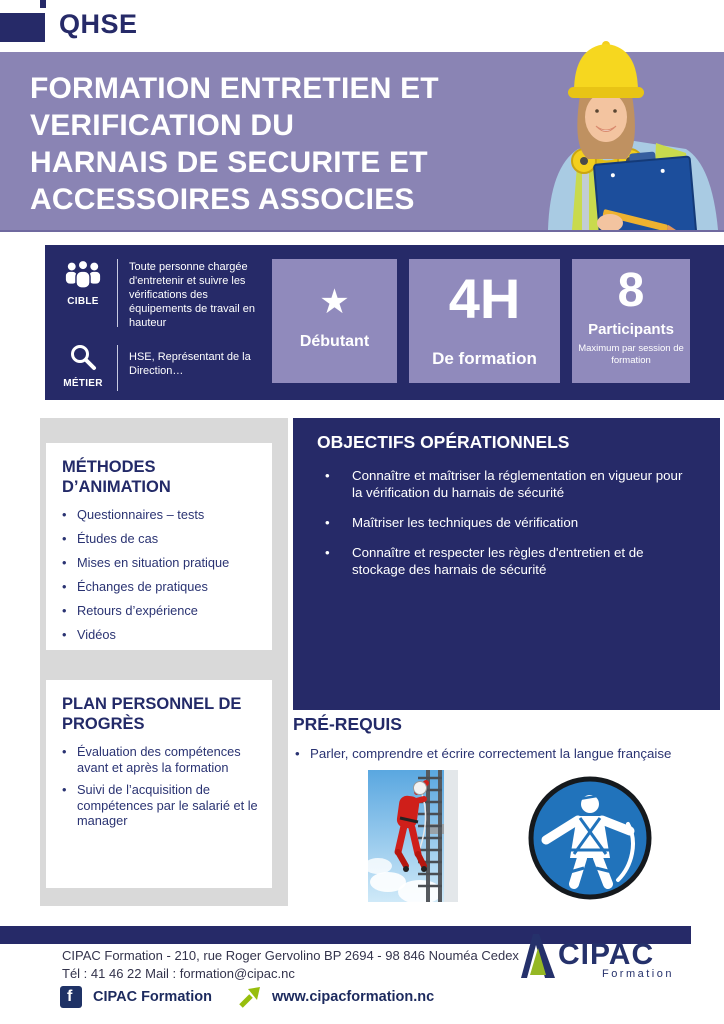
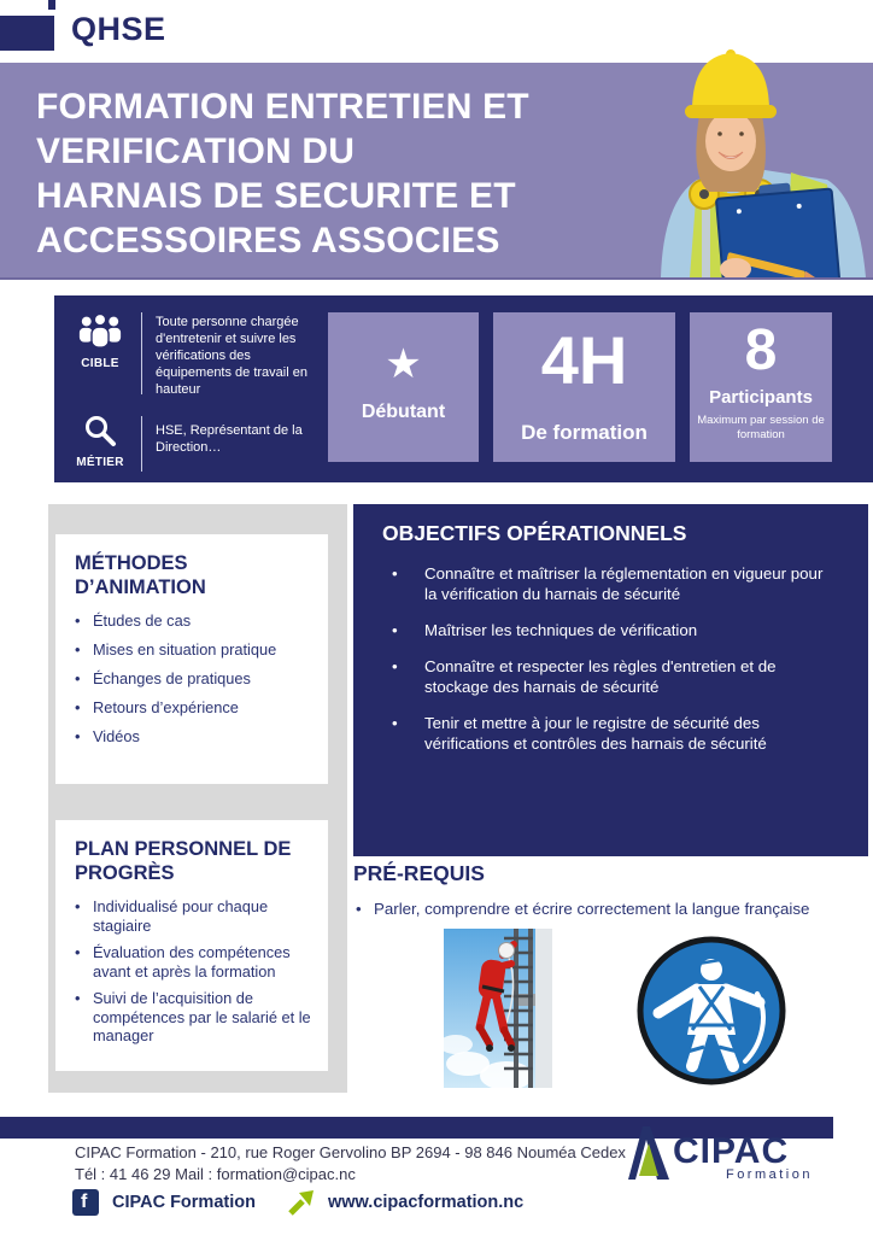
  QHSE
  FORMATION ENTRETIEN ET
  VERIFICATION DU
  HARNAIS DE SECURITE ET
  ACCESSOIRES ASSOCIES
  CIBLE
  Toute personne chargée d'entretenir et suivre les vérifications des équipements de travail en hauteur
  MÉTIER
  HSE, Représentant de la Direction…
  ★
  Débutant
  4H
  De formation
  8
  Participants
  Maximum par session de formation
  MÉTHODES D’ANIMATION
- Questionnaires – tests
  Études de cas
  Mises en situation pratique
  Échanges de pratiques
  Retours d’expérience
  Vidéos
  PLAN PERSONNEL DE PROGRÈS
+ Individualisé pour chaque stagiaire
  Évaluation des compétences avant et après la formation
  Suivi de l’acquisition de compétences par le salarié et le manager
  OBJECTIFS OPÉRATIONNELS
  Connaître et maîtriser la réglementation en vigueur pour la vérification du harnais de sécurité
  Maîtriser les techniques de vérification
  Connaître et respecter les règles d'entretien et de stockage des harnais de sécurité
+ Tenir et mettre à jour le registre de sécurité des vérifications et contrôles des harnais de sécurité
  PRÉ-REQUIS
  Parler, comprendre et écrire correctement la langue française
  CIPAC Formation - 210, rue Roger Gervolino BP 2694 - 98 846 Nouméa Cedex
- Tél : 41 46 22 Mail : formation@cipac.nc
+ Tél : 41 46 29 Mail : formation@cipac.nc
  CIPAC Formation
  www.cipacformation.nc
  CIPAC
  Formation
